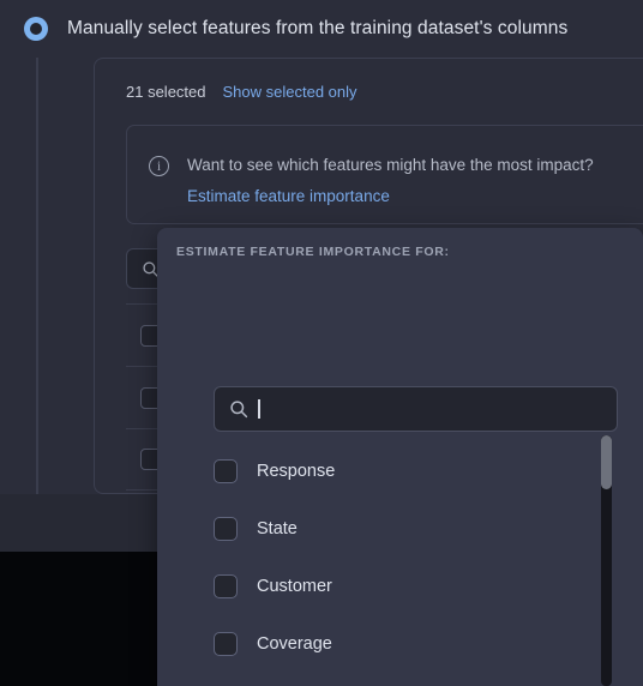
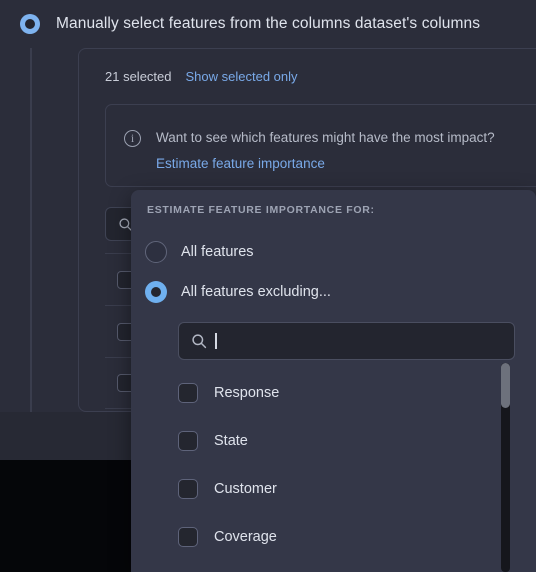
- Manually select features from the training dataset's columns
+ Manually select features from the columns dataset's columns
  21 selected
  Show selected only
  i
  Want to see which features might have the most impact?
  Estimate feature importance
  ESTIMATE FEATURE IMPORTANCE FOR:
+ All features
+ All features excluding...
  Response
  State
  Customer
  Coverage
